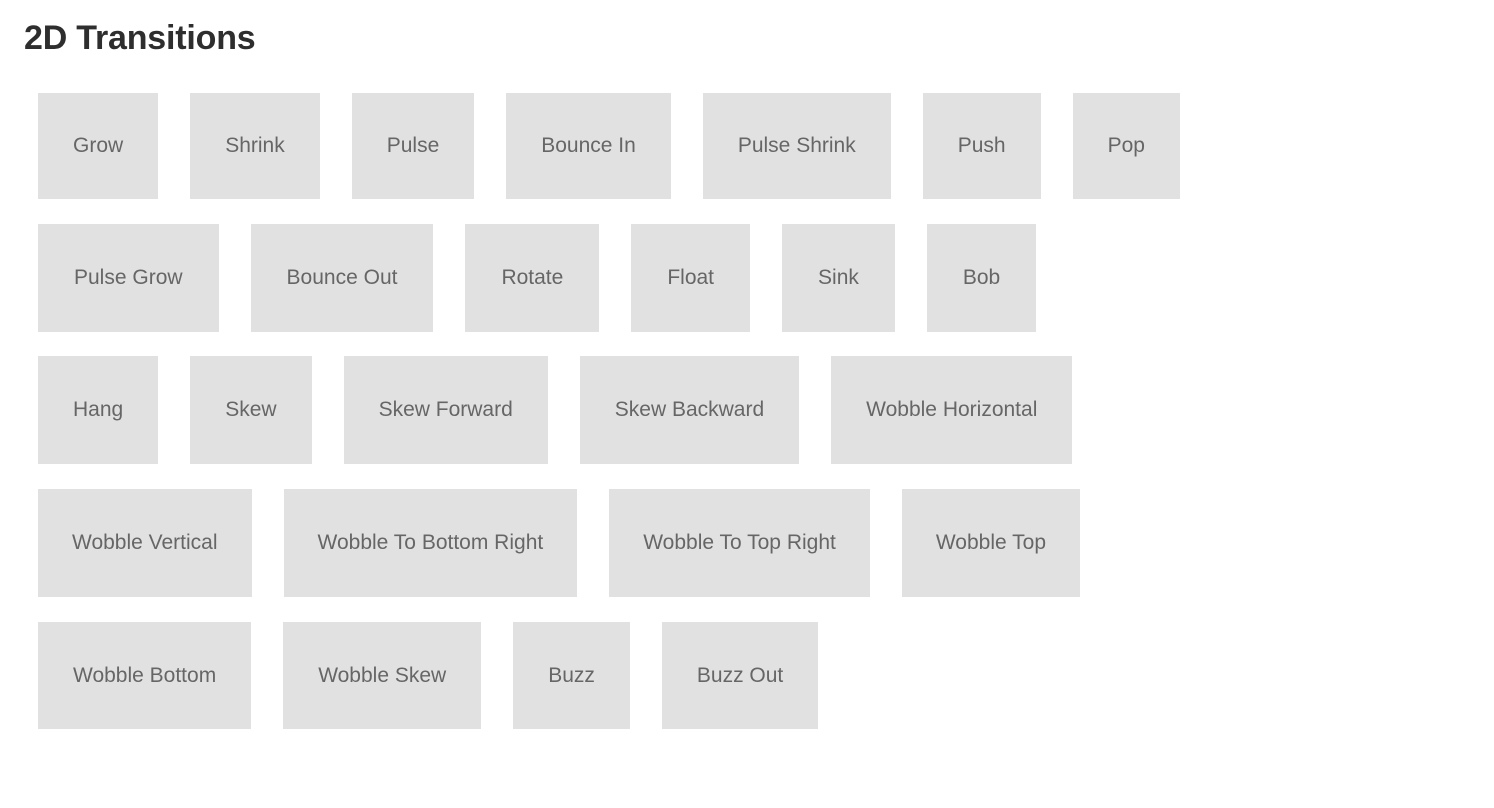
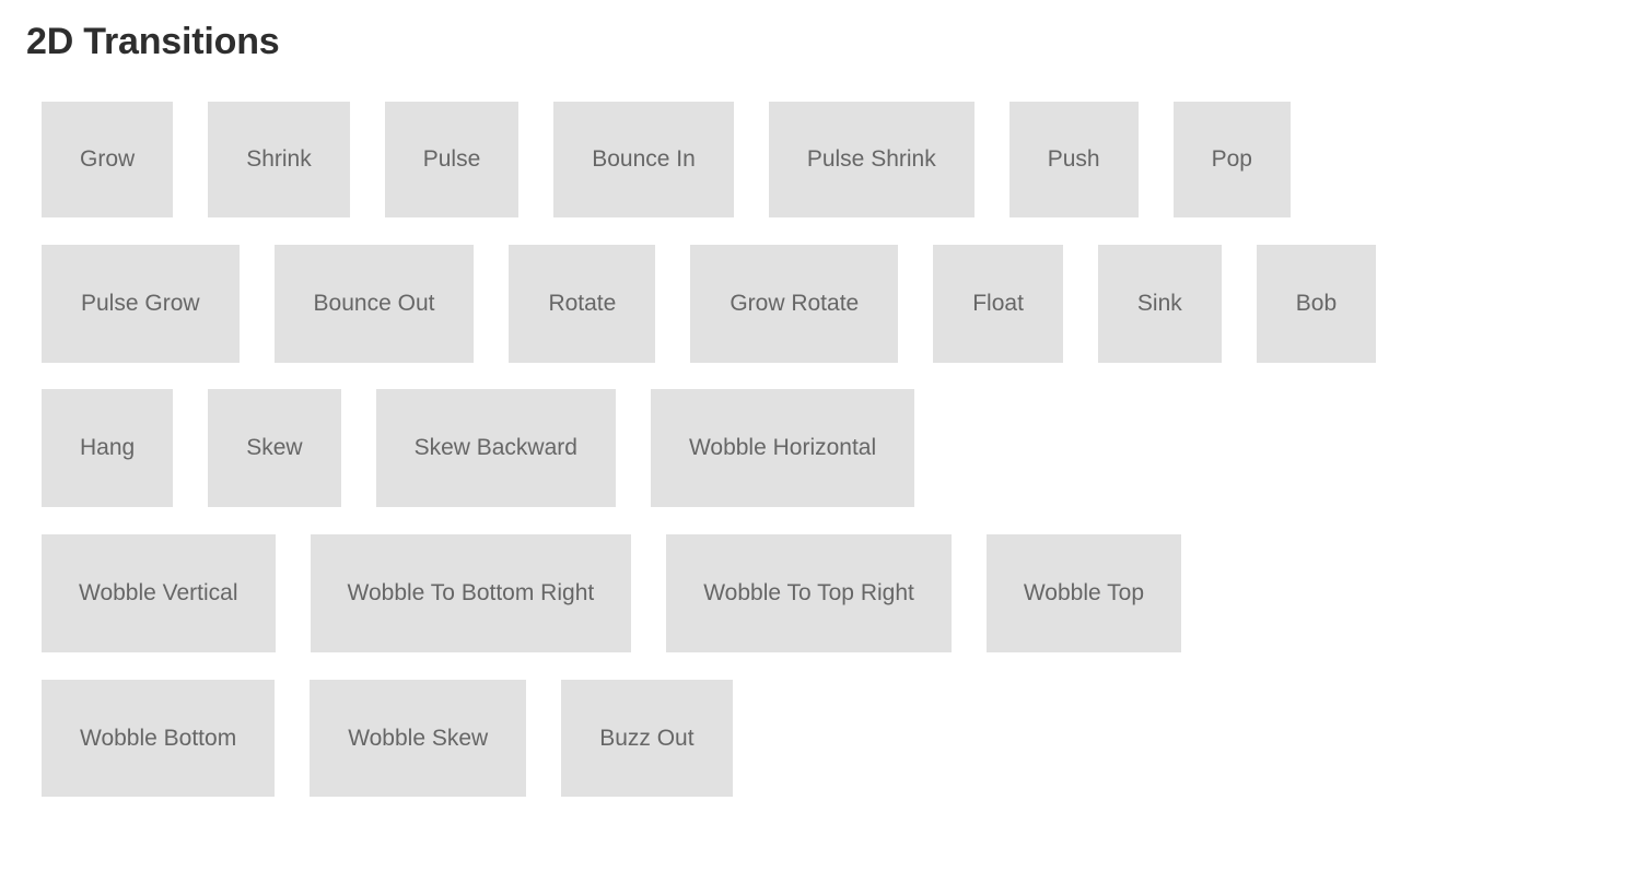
  2D Transitions
  Grow
  Shrink
  Pulse
  Bounce In
  Pulse Shrink
  Push
  Pop
  Pulse Grow
  Bounce Out
  Rotate
+ Grow Rotate
  Float
  Sink
  Bob
  Hang
  Skew
- Skew Forward
  Skew Backward
  Wobble Horizontal
  Wobble Vertical
  Wobble To Bottom Right
  Wobble To Top Right
  Wobble Top
  Wobble Bottom
  Wobble Skew
- Buzz
  Buzz Out
